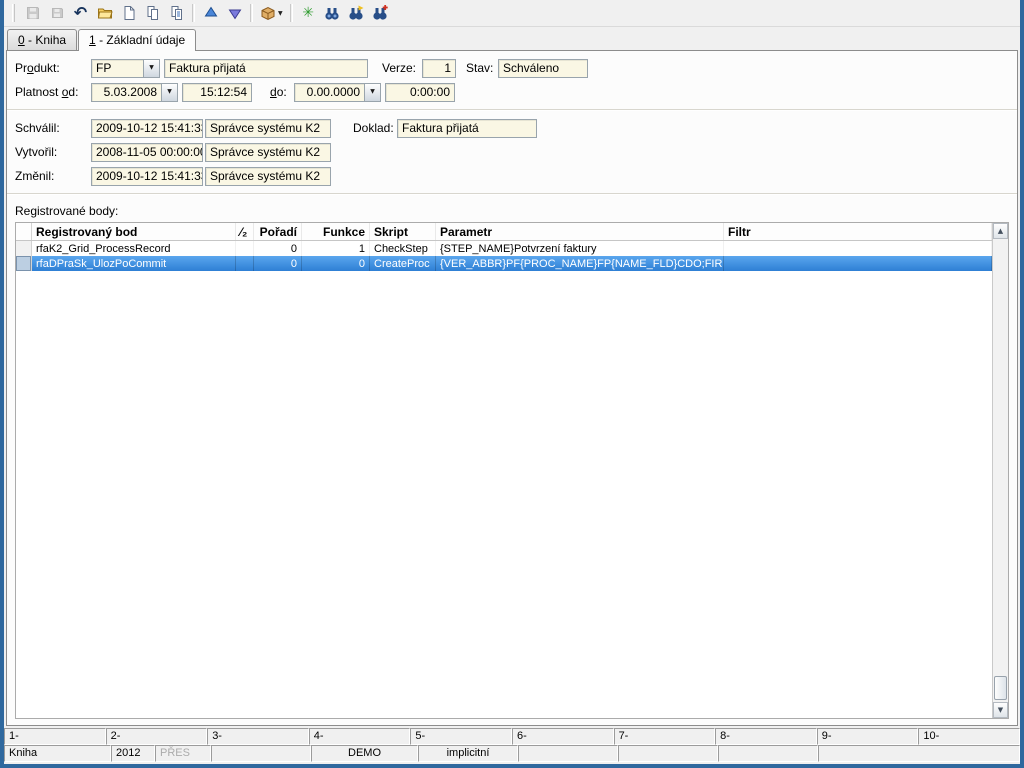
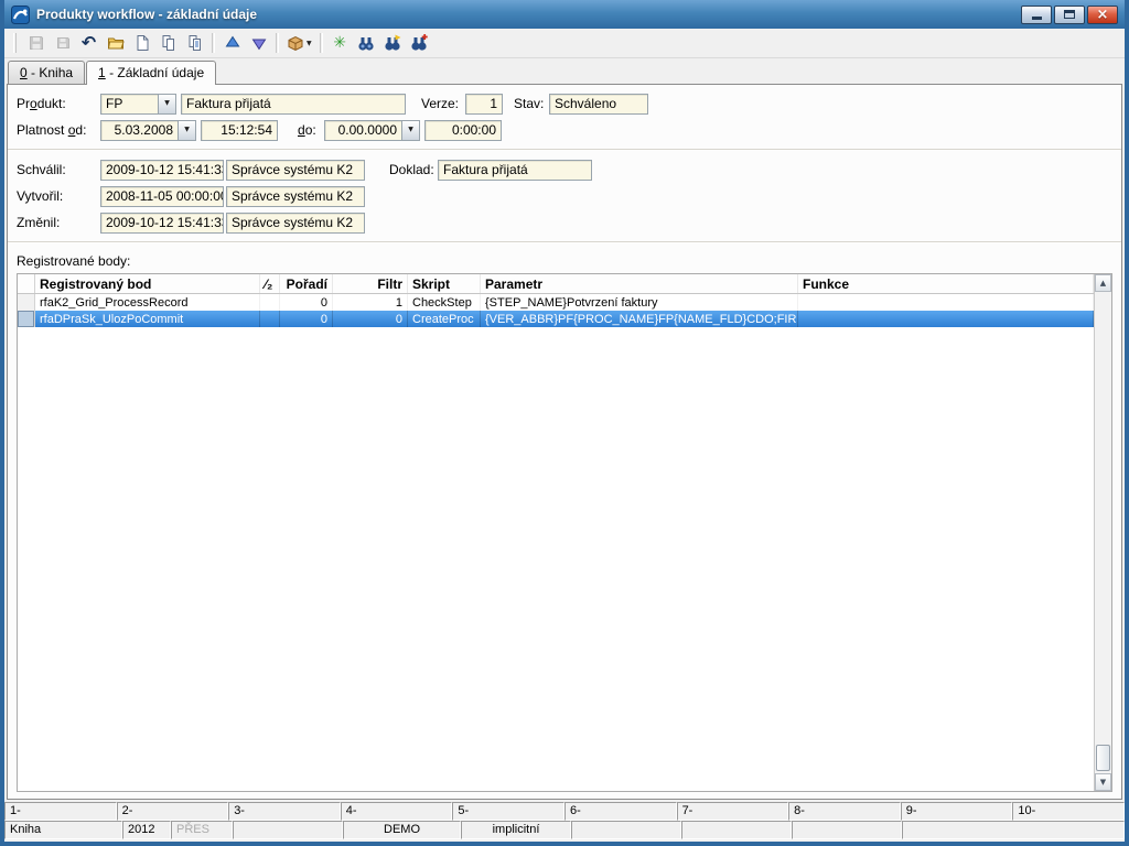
+ Produkty workflow - základní údaje
+ ×
  ↶
  ✳
  0 - Kniha
  1 - Základní údaje
  Produkt:
  FP
  Faktura přijatá
  Verze:
  1
  Stav:
  Schváleno
  Platnost od:
  5.03.2008
  15:12:54
  do:
  0.00.0000
  0:00:00
  Schválil:
  2009-10-12 15:41:3
  Správce systému K2
  Doklad:
  Faktura přijatá
  Vytvořil:
  2008-11-05 00:00:0
  Správce systému K2
  Změnil:
  2009-10-12 15:41:3
  Správce systému K2
  Registrované body:
  Registrovaný bod
  ⁄₂
  Pořadí
- Funkce
+ Filtr
  Skript
  Parametr
- Filtr
+ Funkce
  rfaK2_Grid_ProcessRecord
  0
  1
  CheckStep
  {STEP_NAME}Potvrzení faktury
  rfaDPraSk_UlozPoCommit
  0
  0
  CreateProc
  {VER_ABBR}PF{PROC_NAME}FP{NAME_FLD}CDO;FIR
  ▲
  ▼
  1-
  2-
  3-
  4-
  5-
  6-
  7-
  8-
  9-
  10-
  Kniha
  2012
  PŘES
  DEMO
  implicitní
